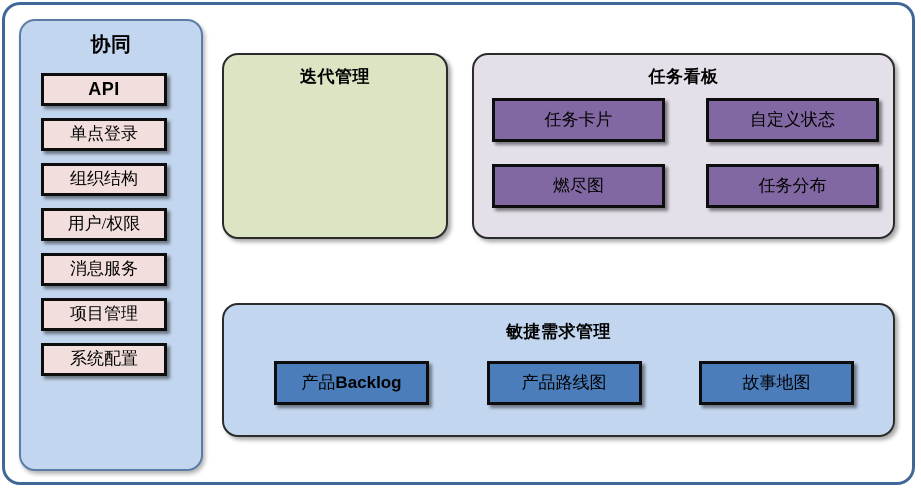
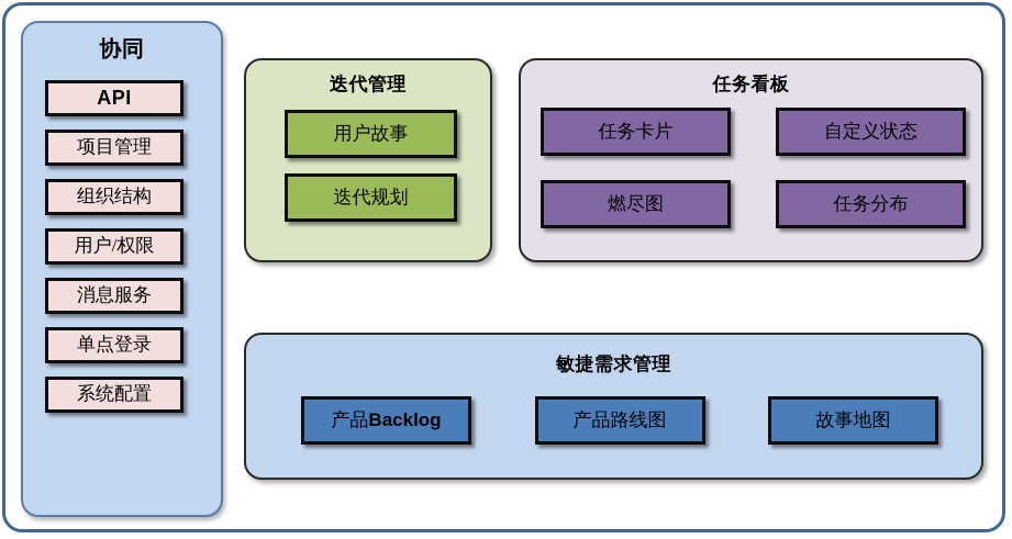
  协同
  API
- 单点登录
+ 项目管理
  组织结构
  用户/权限
  消息服务
- 项目管理
+ 单点登录
  系统配置
  迭代管理
+ 用户故事
+ 迭代规划
  任务看板
  任务卡片
  自定义状态
  燃尽图
  任务分布
  敏捷需求管理
  产品
  Backlog
  产品路线图
  故事地图
